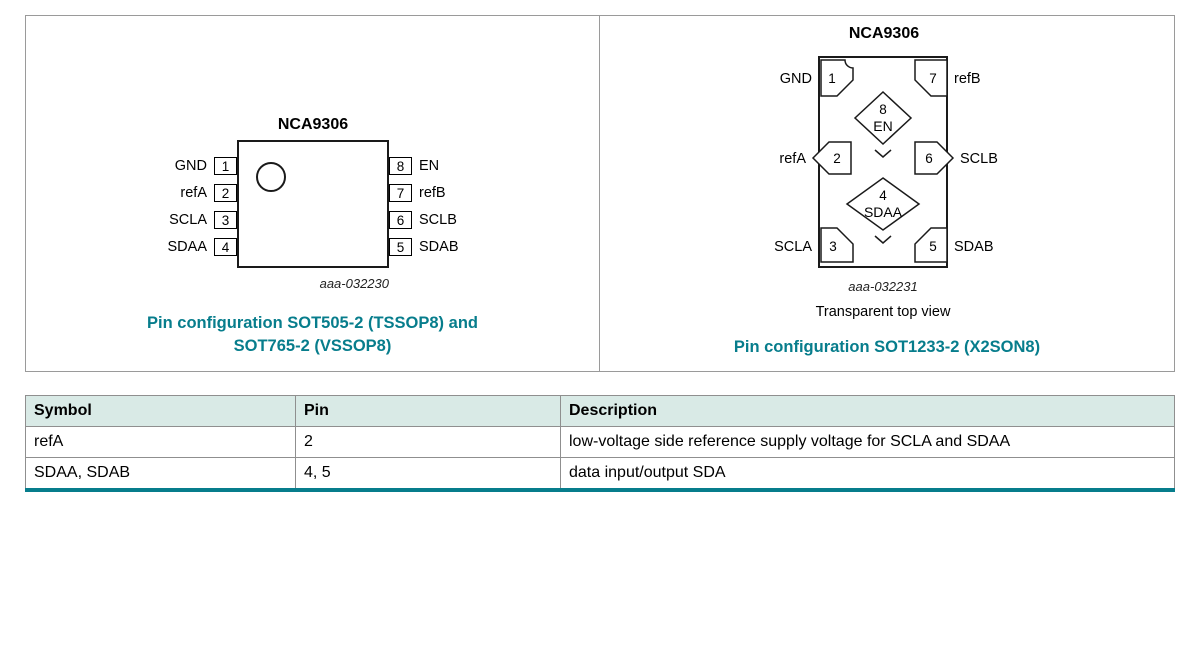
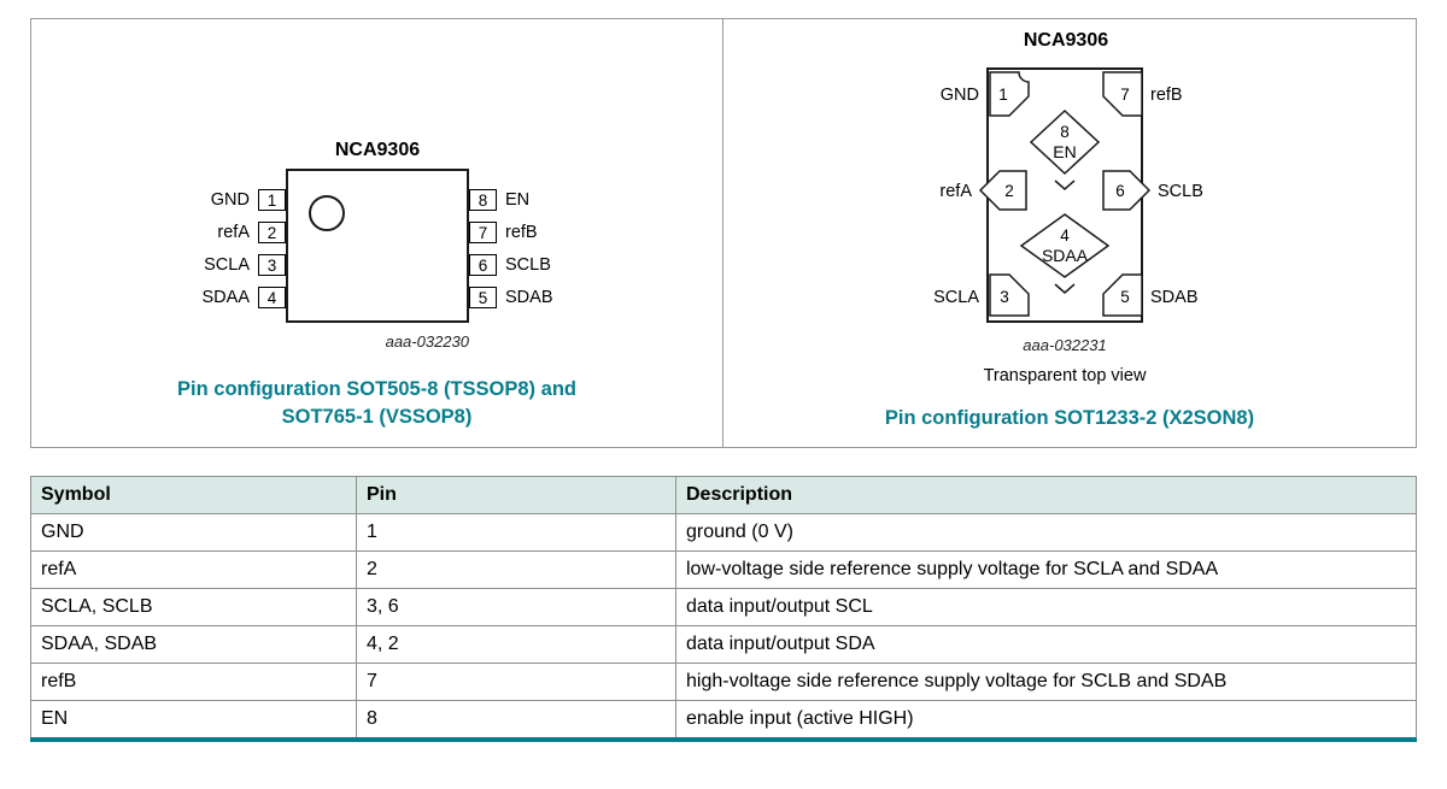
  NCA9306
  GND
  1
  refA
  2
  SCLA
  3
  SDAA
  4
  8
  EN
  7
  refB
  6
  SCLB
  5
  SDAB
  aaa-032230
- Pin configuration SOT505-2 (TSSOP8) and
+ Pin configuration SOT505-8 (TSSOP8) and
- SOT765-2 (VSSOP8)
+ SOT765-1 (VSSOP8)
  NCA9306
  1
  GND
  7
  refB
  2
  refA
  6
  SCLB
  3
  SCLA
  5
  SDAB
  8
  EN
  4
  SDAA
  aaa-032231
  Transparent top view
  Pin configuration SOT1233-2 (X2SON8)
  Symbol	Pin	Description
+ GND	1	ground (0 V)
  refA	2	low-voltage side reference supply voltage for SCLA and SDAA
+ SCLA, SCLB	3, 6	data input/output SCL
- SDAA, SDAB	4, 5	data input/output SDA
+ SDAA, SDAB	4, 2	data input/output SDA
+ refB	7	high-voltage side reference supply voltage for SCLB and SDAB
+ EN	8	enable input (active HIGH)
